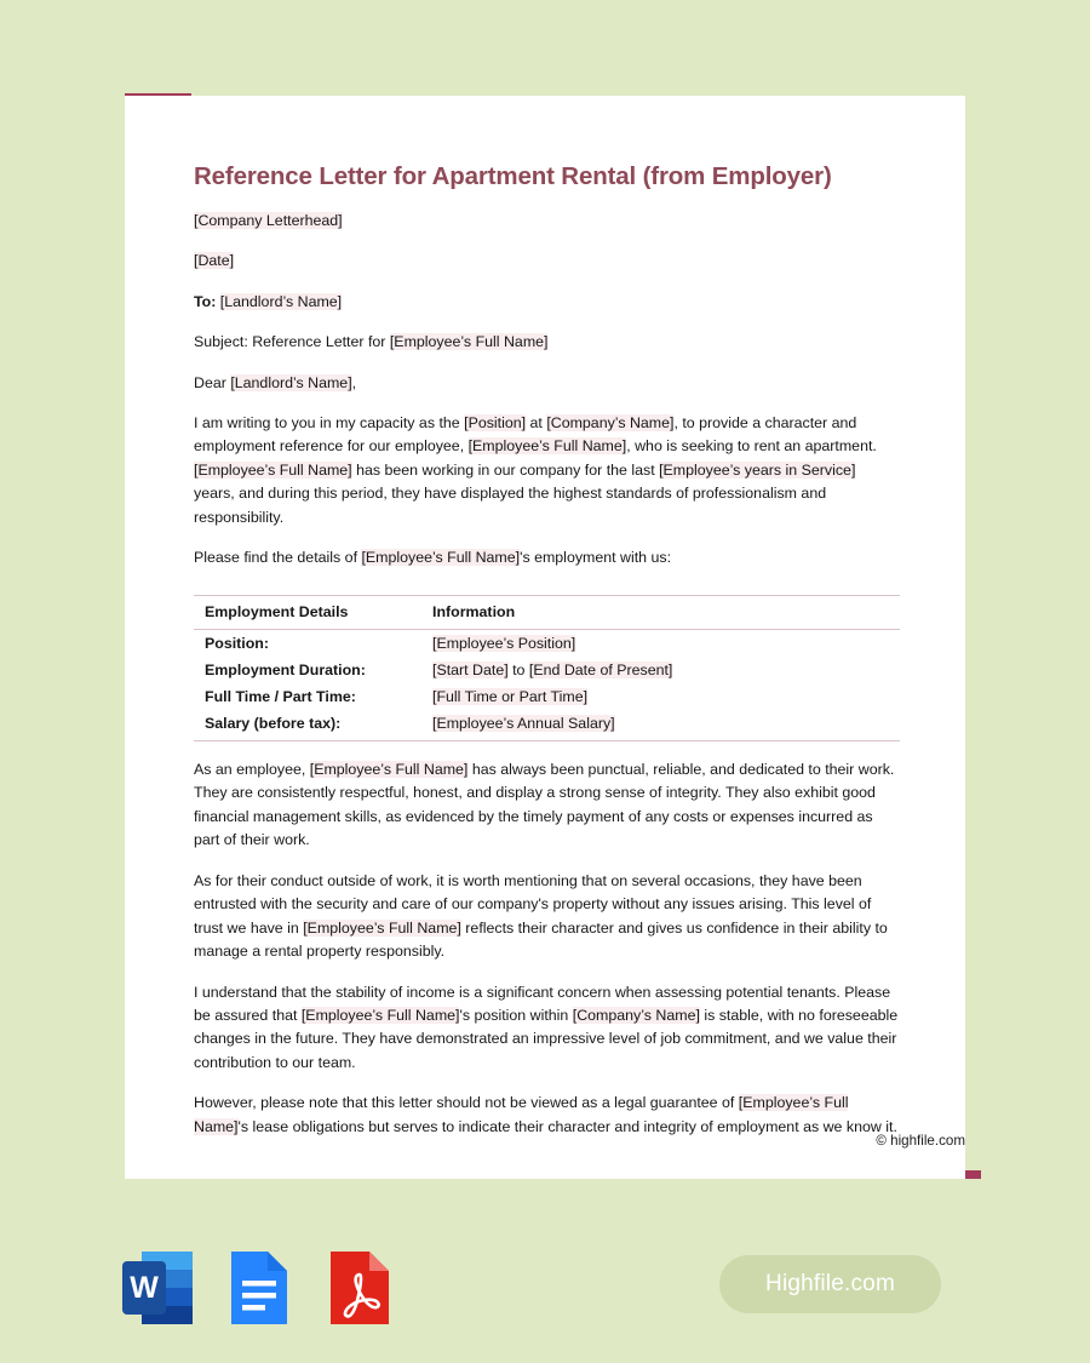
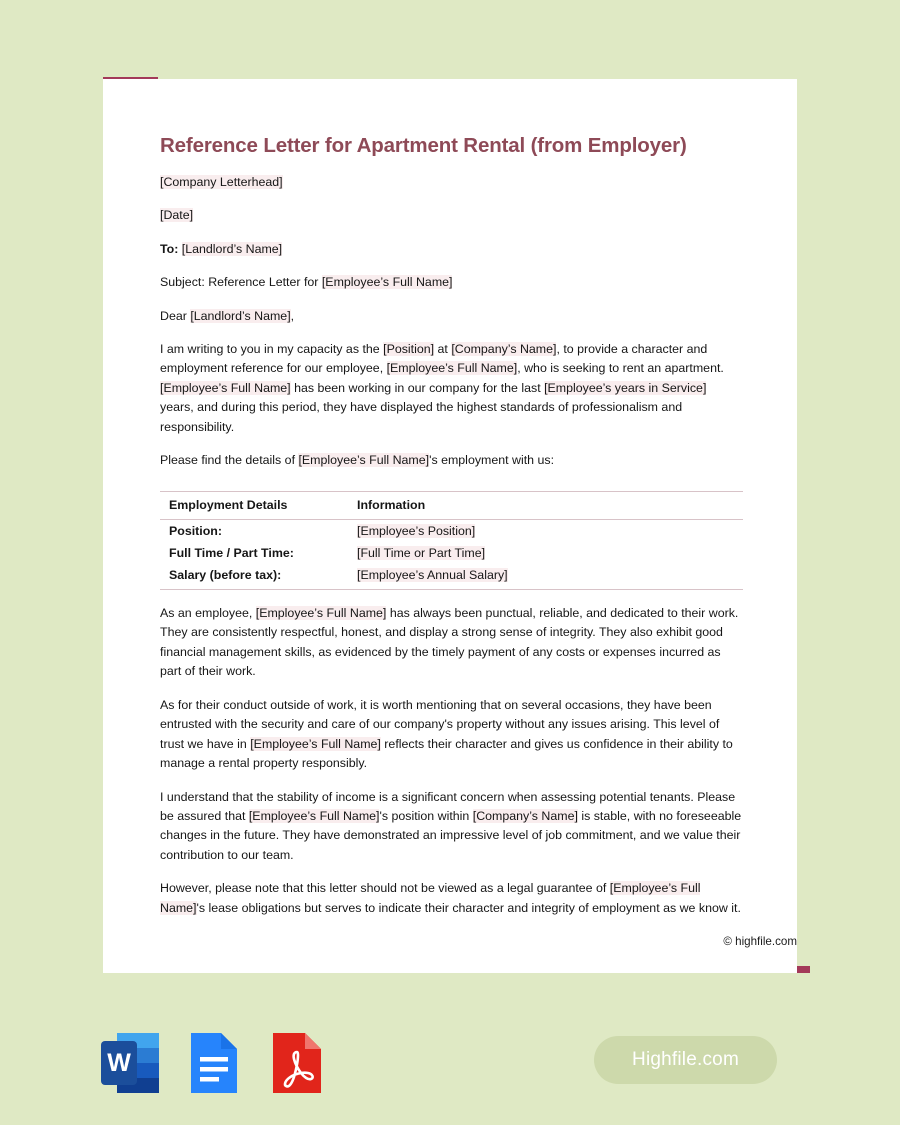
  Reference Letter for Apartment Rental (from Employer)
  [Company Letterhead]
  [Date]
  To: [Landlord’s Name]
  Subject: Reference Letter for [Employee’s Full Name]
  Dear [Landlord’s Name],
  I am writing to you in my capacity as the [Position] at [Company’s Name], to provide a character and employment reference for our employee, [Employee’s Full Name], who is seeking to rent an apartment. [Employee’s Full Name] has been working in our company for the last [Employee’s years in Service] years, and during this period, they have displayed the highest standards of professionalism and responsibility.
  Please find the details of [Employee’s Full Name]'s employment with us:
  Employment Details	Information
  Position:	[Employee’s Position]
- Employment Duration:	[Start Date] to [End Date of Present]
  Full Time / Part Time:	[Full Time or Part Time]
  Salary (before tax):	[Employee’s Annual Salary]
  As an employee, [Employee’s Full Name] has always been punctual, reliable, and dedicated to their work. They are consistently respectful, honest, and display a strong sense of integrity. They also exhibit good financial management skills, as evidenced by the timely payment of any costs or expenses incurred as part of their work.
  As for their conduct outside of work, it is worth mentioning that on several occasions, they have been entrusted with the security and care of our company's property without any issues arising. This level of trust we have in [Employee’s Full Name] reflects their character and gives us confidence in their ability to manage a rental property responsibly.
  I understand that the stability of income is a significant concern when assessing potential tenants. Please be assured that [Employee’s Full Name]'s position within [Company’s Name] is stable, with no foreseeable changes in the future. They have demonstrated an impressive level of job commitment, and we value their contribution to our team.
  However, please note that this letter should not be viewed as a legal guarantee of [Employee’s Full Name]'s lease obligations but serves to indicate their character and integrity of employment as we know it.
  © highfile.com
  W
  Highfile.com
